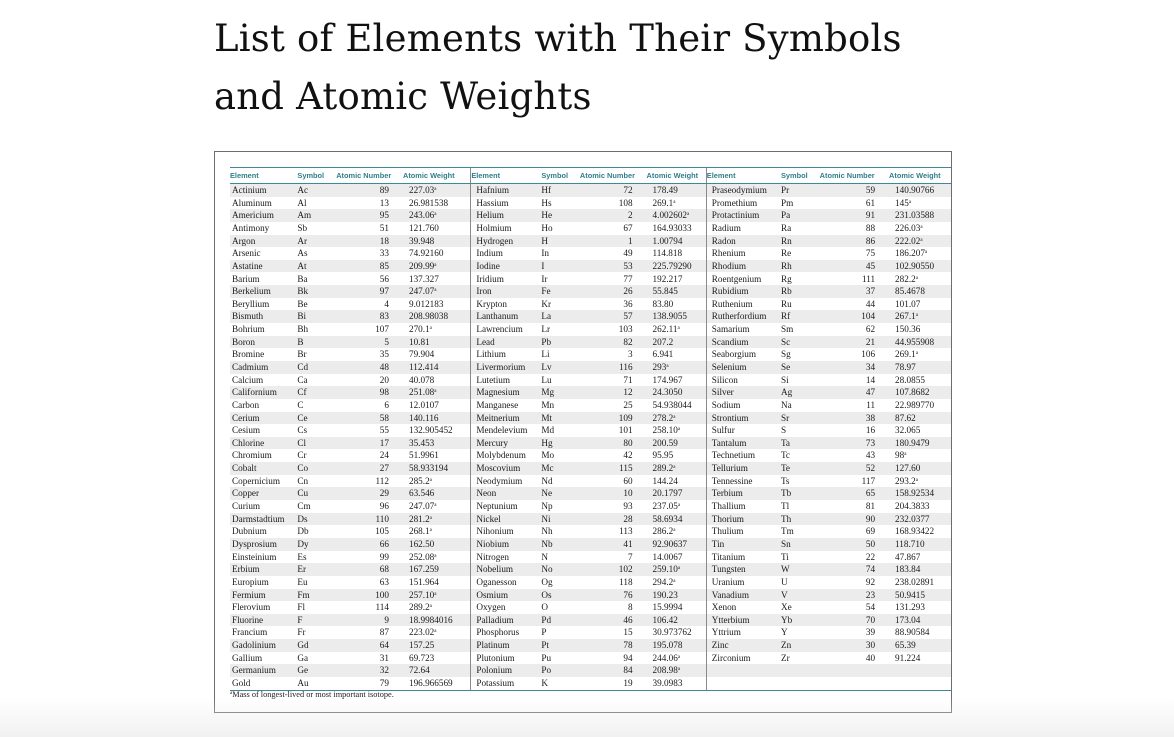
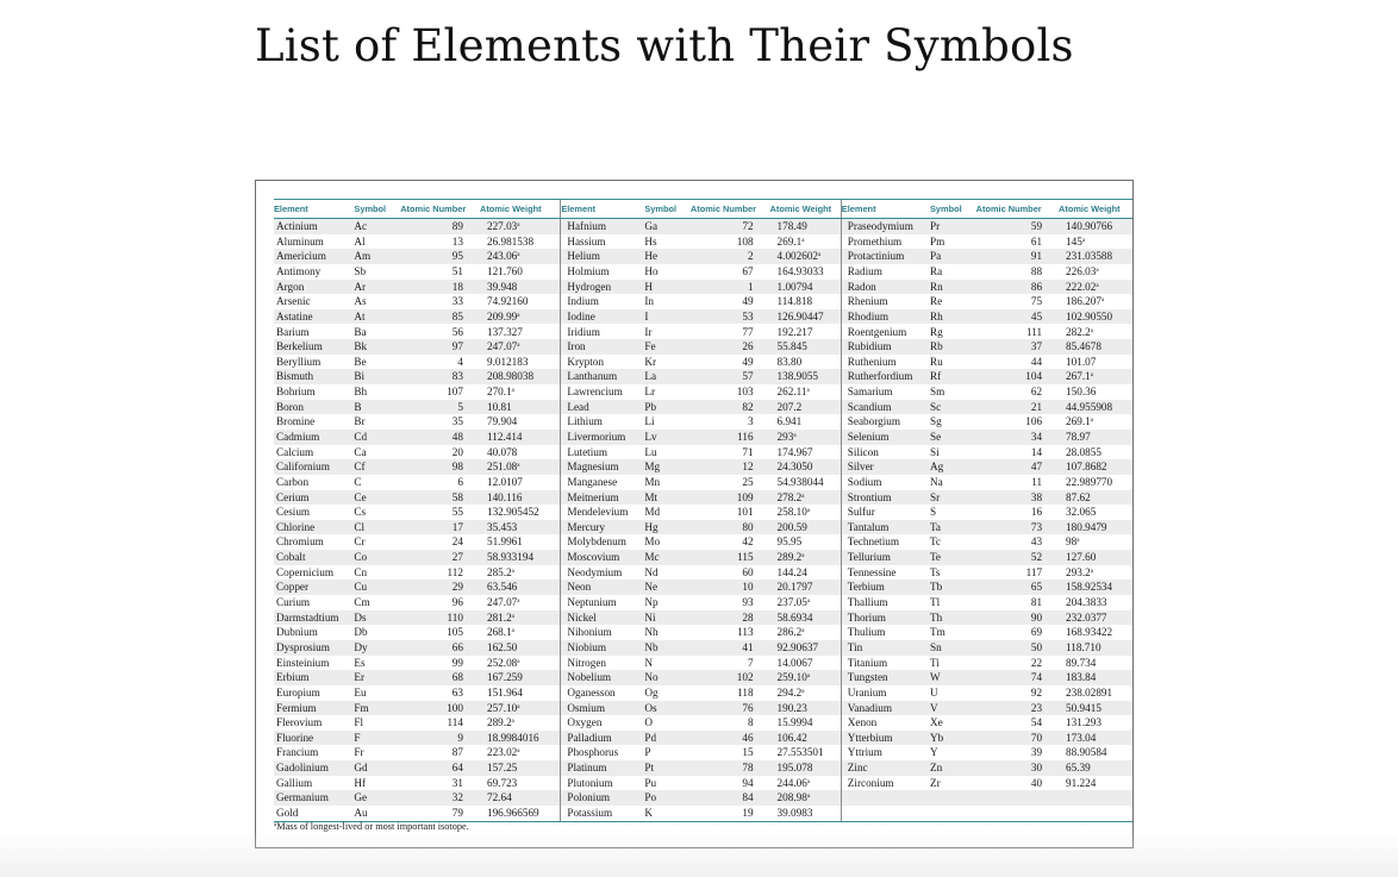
  List of Elements with Their Symbols
- and Atomic Weights
  Element	Symbol	Atomic Number	Atomic Weight
  Actinium	Ac	89	227.03
  Aluminum	Al	13	26.981538
  Americium	Am	95	243.06
  Antimony	Sb	51	121.760
  Argon	Ar	18	39.948
  Arsenic	As	33	74.92160
  Astatine	At	85	209.99
  Barium	Ba	56	137.327
  Berkelium	Bk	97	247.07
  Beryllium	Be	4	9.012183
  Bismuth	Bi	83	208.98038
  Bohrium	Bh	107	270.1
  Boron	B	5	10.81
  Bromine	Br	35	79.904
  Cadmium	Cd	48	112.414
  Calcium	Ca	20	40.078
  Californium	Cf	98	251.08
  Carbon	C	6	12.0107
  Cerium	Ce	58	140.116
  Cesium	Cs	55	132.905452
  Chlorine	Cl	17	35.453
  Chromium	Cr	24	51.9961
  Cobalt	Co	27	58.933194
  Copernicium	Cn	112	285.2
  Copper	Cu	29	63.546
  Curium	Cm	96	247.07
  Darmstadtium	Ds	110	281.2
  Dubnium	Db	105	268.1
  Dysprosium	Dy	66	162.50
  Einsteinium	Es	99	252.08
  Erbium	Er	68	167.259
  Europium	Eu	63	151.964
  Fermium	Fm	100	257.10
  Flerovium	Fl	114	289.2
  Fluorine	F	9	18.9984016
  Francium	Fr	87	223.02
  Gadolinium	Gd	64	157.25
- Gallium	Ga	31	69.723
+ Gallium	Hf	31	69.723
  Germanium	Ge	32	72.64
  Gold	Au	79	196.966569
  Element	Symbol	Atomic Number	Atomic Weight
- Hafnium	Hf	72	178.49
+ Hafnium	Ga	72	178.49
  Hassium	Hs	108	269.1
  Helium	He	2	4.002602
  Holmium	Ho	67	164.93033
  Hydrogen	H	1	1.00794
  Indium	In	49	114.818
- Iodine	I	53	225.79290
+ Iodine	I	53	126.90447
  Iridium	Ir	77	192.217
  Iron	Fe	26	55.845
- Krypton	Kr	36	83.80
+ Krypton	Kr	49	83.80
  Lanthanum	La	57	138.9055
  Lawrencium	Lr	103	262.11
  Lead	Pb	82	207.2
  Lithium	Li	3	6.941
  Livermorium	Lv	116	293
  Lutetium	Lu	71	174.967
  Magnesium	Mg	12	24.3050
  Manganese	Mn	25	54.938044
  Meitnerium	Mt	109	278.2
  Mendelevium	Md	101	258.10
  Mercury	Hg	80	200.59
  Molybdenum	Mo	42	95.95
  Moscovium	Mc	115	289.2
  Neodymium	Nd	60	144.24
  Neon	Ne	10	20.1797
  Neptunium	Np	93	237.05
  Nickel	Ni	28	58.6934
  Nihonium	Nh	113	286.2
  Niobium	Nb	41	92.90637
  Nitrogen	N	7	14.0067
  Nobelium	No	102	259.10
  Oganesson	Og	118	294.2
  Osmium	Os	76	190.23
  Oxygen	O	8	15.9994
  Palladium	Pd	46	106.42
- Phosphorus	P	15	30.973762
+ Phosphorus	P	15	27.553501
  Platinum	Pt	78	195.078
  Plutonium	Pu	94	244.06
  Polonium	Po	84	208.98
  Potassium	K	19	39.0983
  Element	Symbol	Atomic Number	Atomic Weight
  Praseodymium	Pr	59	140.90766
  Promethium	Pm	61	145
  Protactinium	Pa	91	231.03588
  Radium	Ra	88	226.03
  Radon	Rn	86	222.02
  Rhenium	Re	75	186.207
  Rhodium	Rh	45	102.90550
  Roentgenium	Rg	111	282.2
  Rubidium	Rb	37	85.4678
  Ruthenium	Ru	44	101.07
  Rutherfordium	Rf	104	267.1
  Samarium	Sm	62	150.36
  Scandium	Sc	21	44.955908
  Seaborgium	Sg	106	269.1
  Selenium	Se	34	78.97
  Silicon	Si	14	28.0855
  Silver	Ag	47	107.8682
  Sodium	Na	11	22.989770
  Strontium	Sr	38	87.62
  Sulfur	S	16	32.065
  Tantalum	Ta	73	180.9479
  Technetium	Tc	43	98
  Tellurium	Te	52	127.60
  Tennessine	Ts	117	293.2
  Terbium	Tb	65	158.92534
  Thallium	Tl	81	204.3833
  Thorium	Th	90	232.0377
  Thulium	Tm	69	168.93422
  Tin	Sn	50	118.710
- Titanium	Ti	22	47.867
+ Titanium	Ti	22	89.734
  Tungsten	W	74	183.84
  Uranium	U	92	238.02891
  Vanadium	V	23	50.9415
  Xenon	Xe	54	131.293
  Ytterbium	Yb	70	173.04
  Yttrium	Y	39	88.90584
  Zinc	Zn	30	65.39
  Zirconium	Zr	40	91.224
  Mass of longest-lived or most important isotope.
